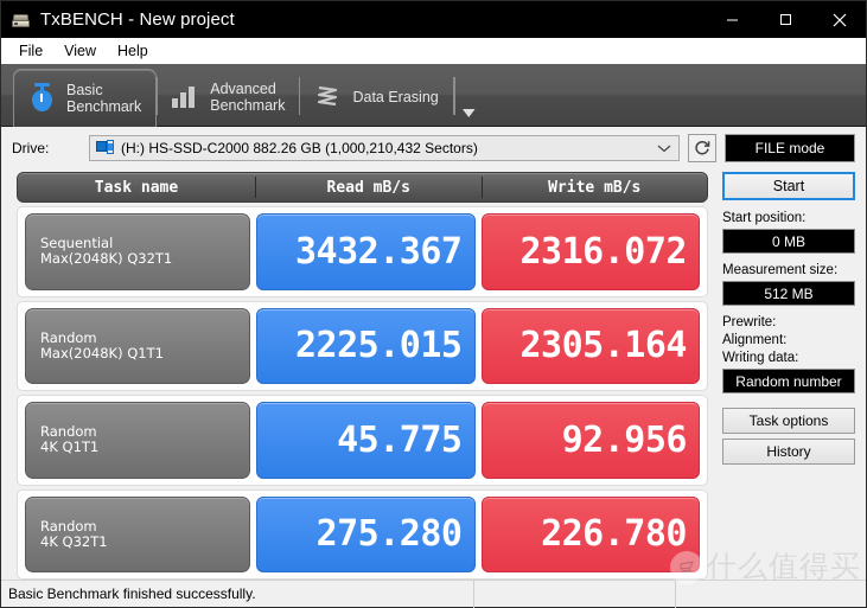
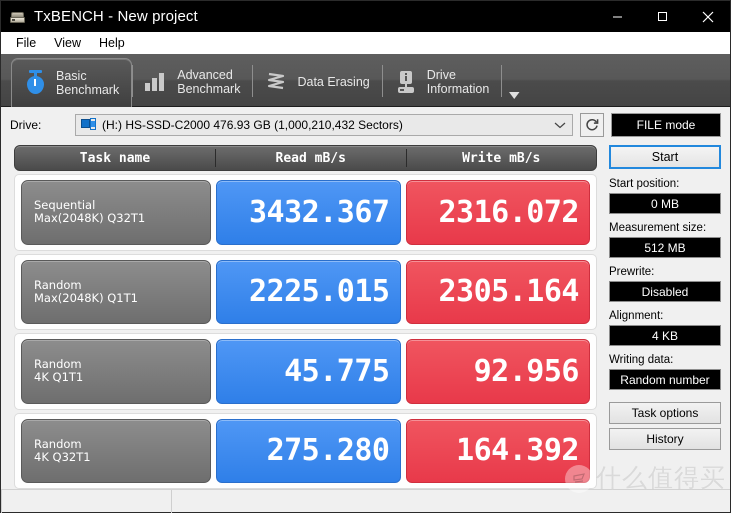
  TxBENCH - New project
  File
  View
  Help
  Basic
  Benchmark
  Advanced
  Benchmark
  Data Erasing
+ Drive
+ Information
  Drive:
- (H:) HS-SSD-C2000 882.26 GB (1,000,210,432 Sectors)
+ (H:) HS-SSD-C2000 476.93 GB (1,000,210,432 Sectors)
  FILE mode
  Task name
  Read mB/s
  Write mB/s
  Sequential
  Max(2048K) Q32T1
  3432.367
  2316.072
  Random
  Max(2048K) Q1T1
  2225.015
  2305.164
  Random
  4K Q1T1
  45.775
  92.956
  Random
  4K Q32T1
  275.280
- 226.780
+ 164.392
  Start
  Start position:
  0 MB
  Measurement size:
  512 MB
  Prewrite:
+ Disabled
  Alignment:
+ 4 KB
  Writing data:
  Random number
  Task options
  History
  什么值得买
- Basic Benchmark finished successfully.
